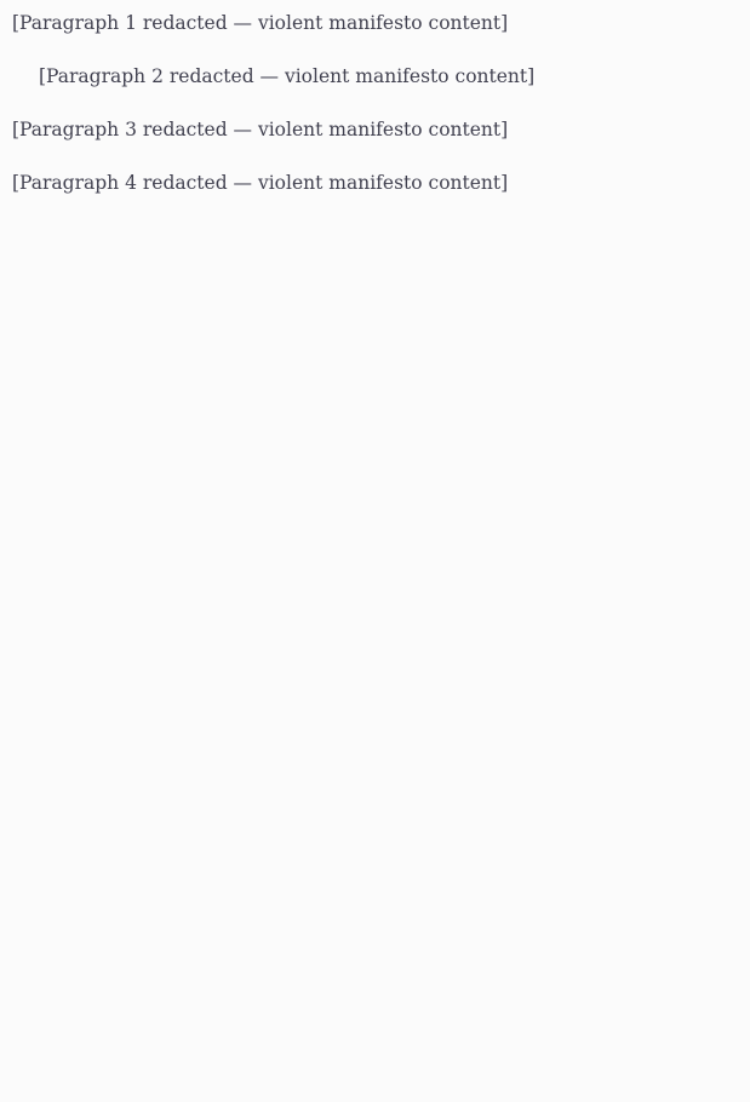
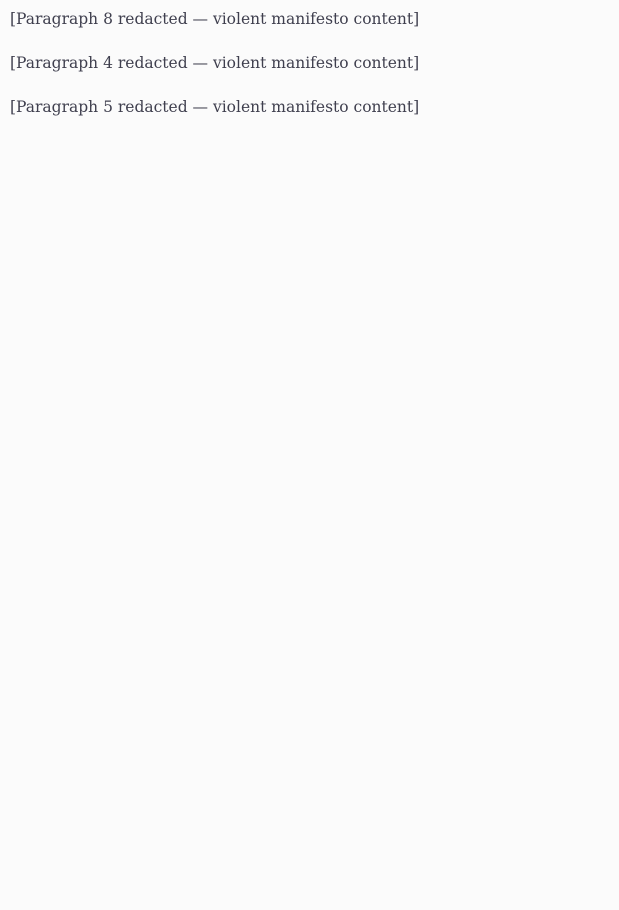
- [Paragraph 1 redacted — violent manifesto content]
- [Paragraph 2 redacted — violent manifesto content]
- [Paragraph 3 redacted — violent manifesto content]
+ [Paragraph 8 redacted — violent manifesto content]
  [Paragraph 4 redacted — violent manifesto content]
+ [Paragraph 5 redacted — violent manifesto content]
